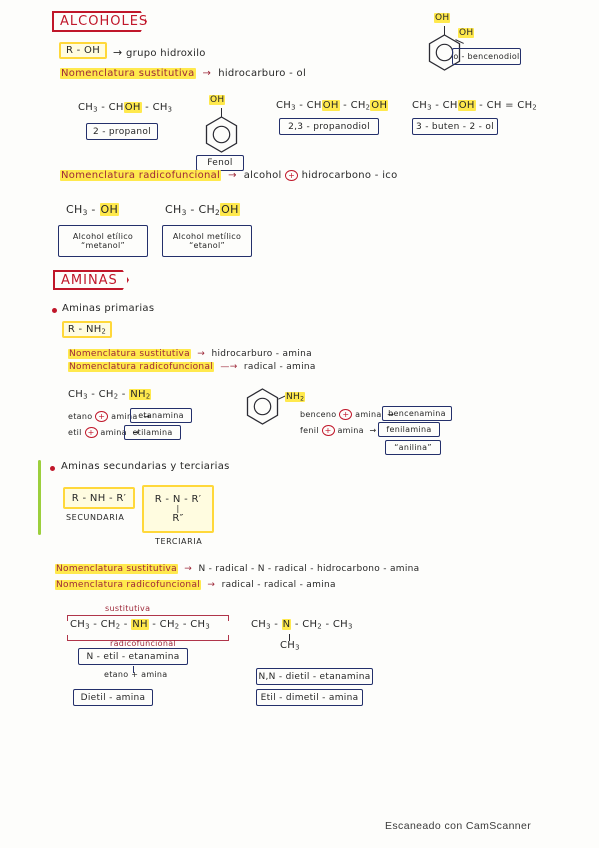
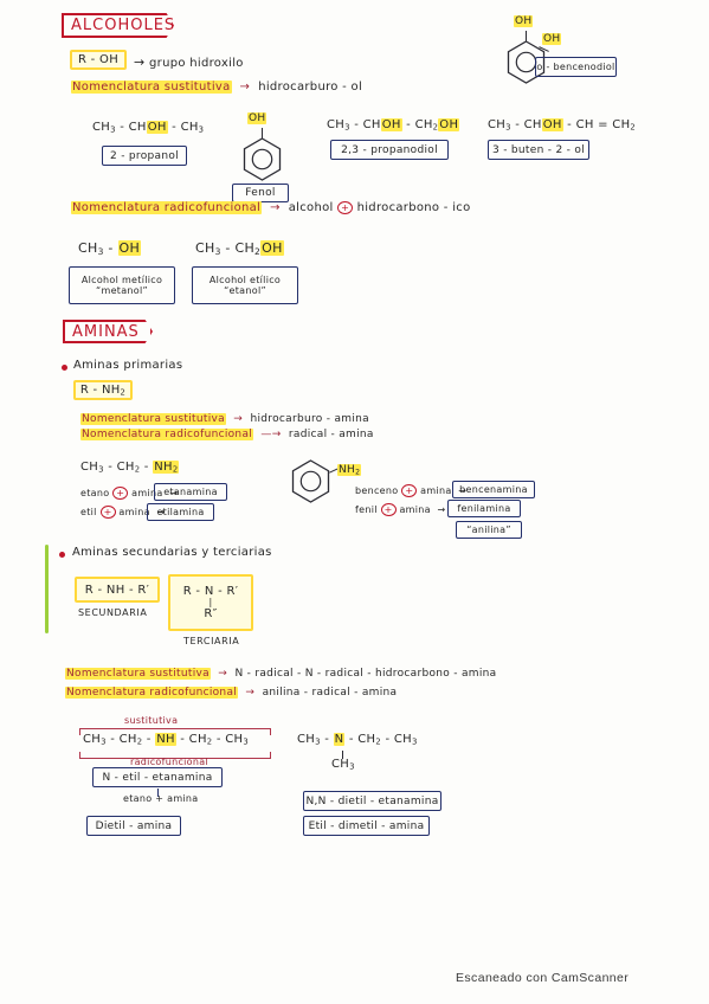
  ALCOHOLES
  R - OH
  → grupo hidroxilo
  Nomenclatura sustitutiva → hidrocarburo - ol
  CH3 - CHOH - CH3
  2 - propanol
  OH
  Fenol
  CH3 - CHOH - CH2 OH
  2,3 - propanodiol
  CH3 - CHOH - CH = CH2
  3 - buten - 2 - ol
  OH
  OH
  o - bencenodiol
  Nomenclatura radicofuncional → alcohol + hidrocarbono - ico
  CH3 - OH
- Alcohol etílico
+ Alcohol metílico
  “metanol”
  CH3 - CH2OH
- Alcohol metílico
+ Alcohol etílico
  “etanol”
  AMINAS
  Aminas primarias
  R - NH2
  Nomenclatura sustitutiva → hidrocarburo - amina
  Nomenclatura radicofuncional —→ radical - amina
  CH3 - CH2 - NH2
  etano + amina →
  etanamina
  etil + amina →
  etilamina
  benceno + amina →
  bencenamina
  fenil + amina →
  fenilamina
  “anilina”
  Aminas secundarias y terciarias
  R - NH - R′
  SECUNDARIA
  R - N - R′
  |
  R″
  TERCIARIA
  Nomenclatura sustitutiva → N - radical - N - radical - hidrocarbono - amina
- Nomenclatura radicofuncional → radical - radical - amina
+ Nomenclatura radicofuncional → anilina - radical - amina
  sustitutiva
  CH3 - CH2 - NH - CH2 - CH3
  radicofuncional
  N - etil - etanamina
  etano + amina
  Dietil - amina
  CH3 - N - CH2 - CH3
  CH3
  N,N - dietil - etanamina
  Etil - dimetil - amina
  Escaneado con CamScanner
